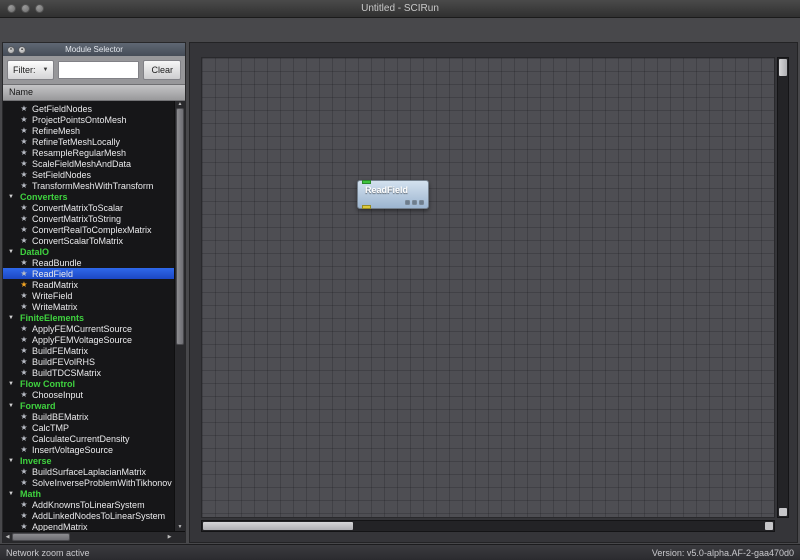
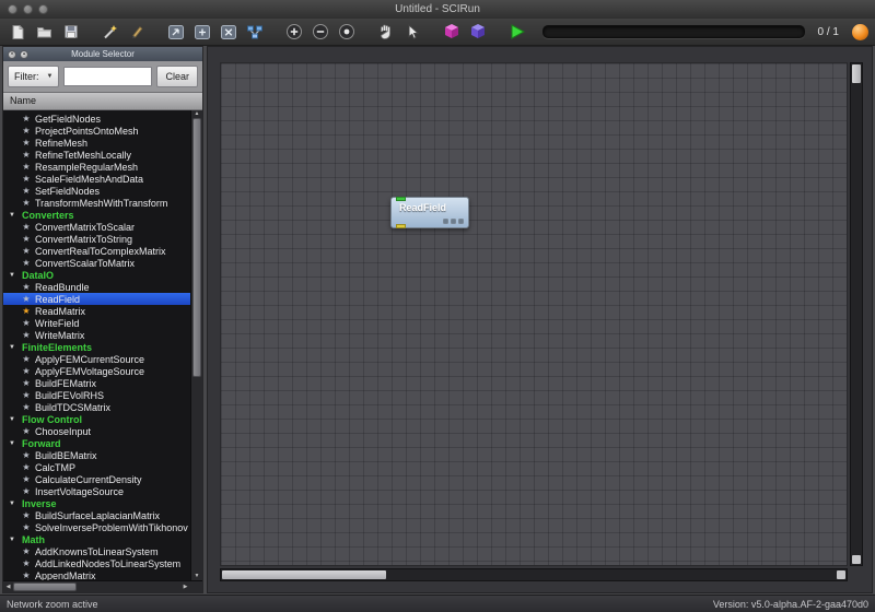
  Untitled - SCIRun
+ 0 / 1
  Module Selector
  Filter:
  Clear
  Name
  ★
  GetFieldNodes
  ★
  ProjectPointsOntoMesh
  ★
  RefineMesh
  ★
  RefineTetMeshLocally
  ★
  ResampleRegularMesh
  ★
  ScaleFieldMeshAndData
  ★
  SetFieldNodes
  ★
  TransformMeshWithTransform
  Converters
  ★
  ConvertMatrixToScalar
  ★
  ConvertMatrixToString
  ★
  ConvertRealToComplexMatrix
  ★
  ConvertScalarToMatrix
  DataIO
  ★
  ReadBundle
  ★
  ReadField
  ★
  ReadMatrix
  ★
  WriteField
  ★
  WriteMatrix
  FiniteElements
  ★
  ApplyFEMCurrentSource
  ★
  ApplyFEMVoltageSource
  ★
  BuildFEMatrix
  ★
  BuildFEVolRHS
  ★
  BuildTDCSMatrix
  Flow Control
  ★
  ChooseInput
  Forward
  ★
  BuildBEMatrix
  ★
  CalcTMP
  ★
  CalculateCurrentDensity
  ★
  InsertVoltageSource
  Inverse
  ★
  BuildSurfaceLaplacianMatrix
  ★
  SolveInverseProblemWithTikhonov
  Math
  ★
  AddKnownsToLinearSystem
  ★
  AddLinkedNodesToLinearSystem
  ★
  AppendMatrix
  ReadField
  Network zoom active
  Version: v5.0-alpha.AF-2-gaa470d0
